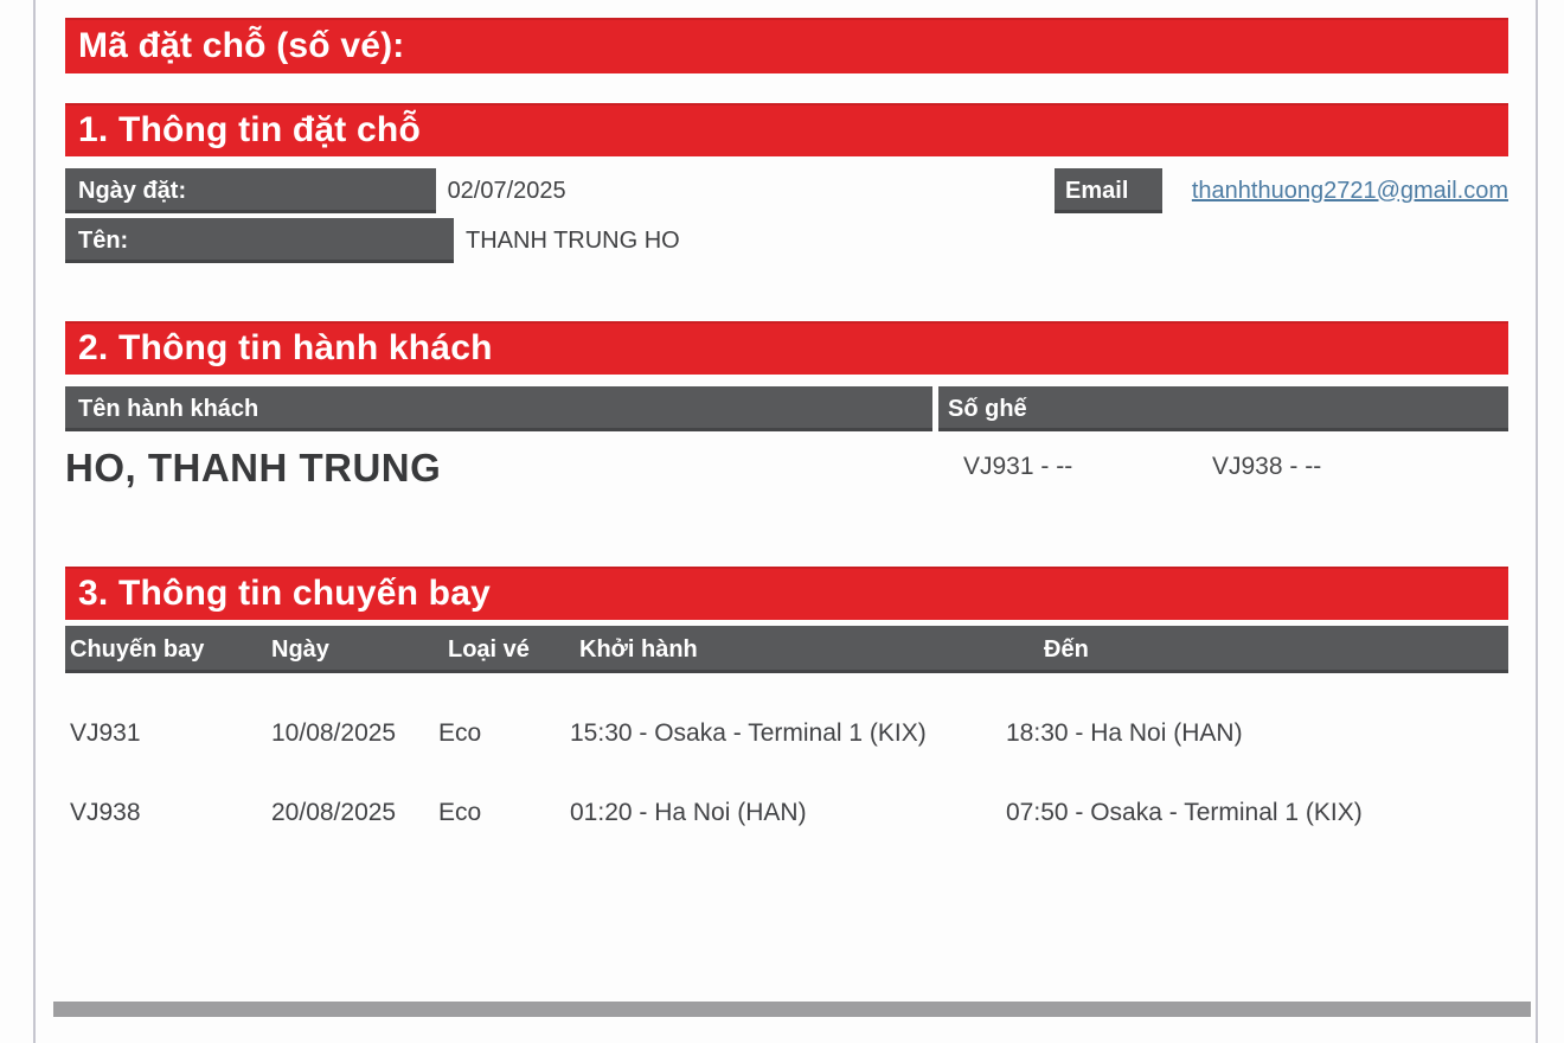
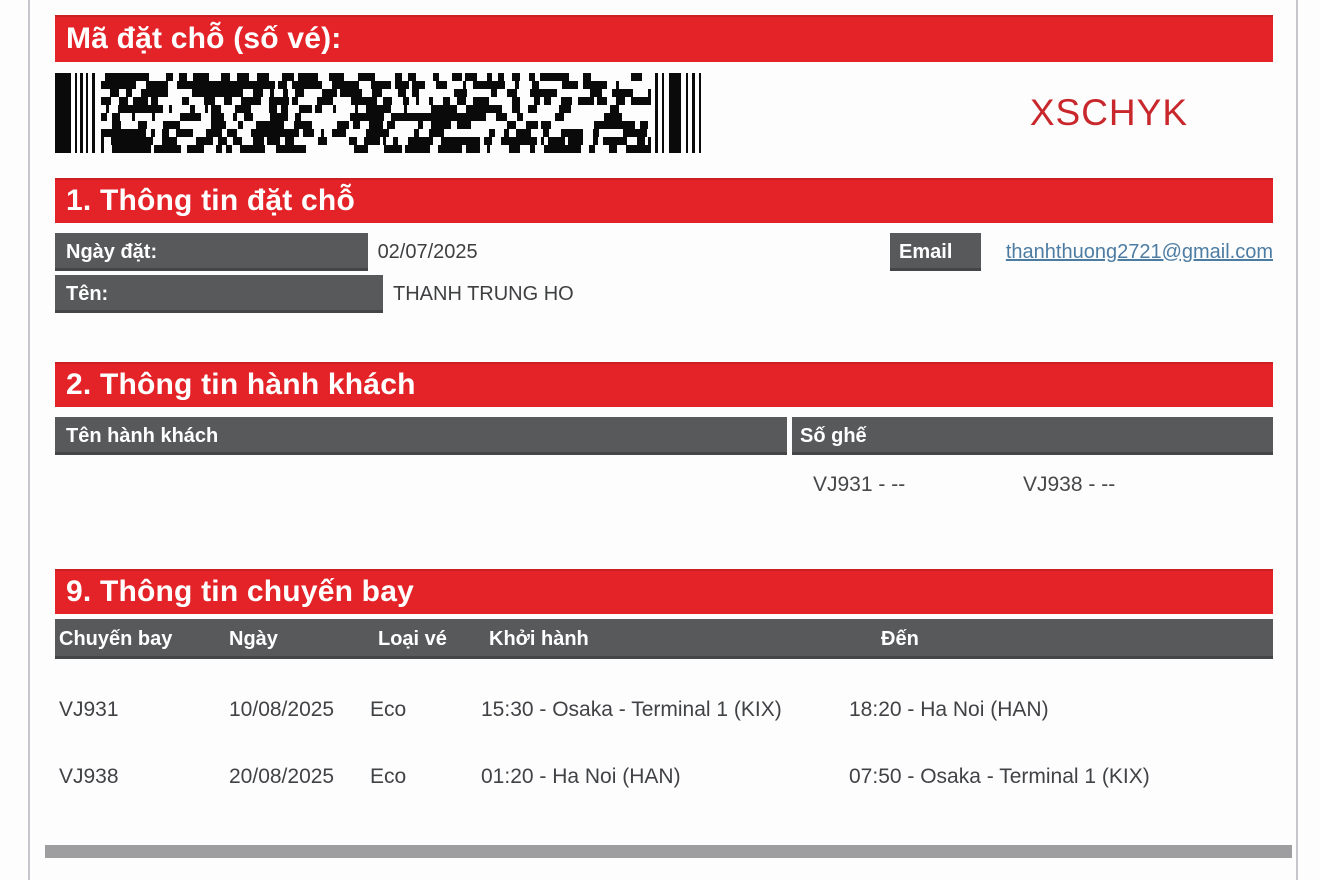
  Mã đặt chỗ (số vé):
+ XSCHYK
  1. Thông tin đặt chỗ
  Ngày đặt:
  02/07/2025
  Email
  thanhthuong2721@gmail.com
  Tên:
  THANH TRUNG HO
  2. Thông tin hành khách
  Tên hành khách
  Số ghế
- HO, THANH TRUNG
  VJ931 - --
  VJ938 - --
- 3. Thông tin chuyến bay
+ 9. Thông tin chuyến bay
  Chuyến bay
  Ngày
  Loại vé
  Khởi hành
  Đến
  VJ931
  10/08/2025
  Eco
  15:30 - Osaka - Terminal 1 (KIX)
- 18:30 - Ha Noi (HAN)
+ 18:20 - Ha Noi (HAN)
  VJ938
  20/08/2025
  Eco
  01:20 - Ha Noi (HAN)
  07:50 - Osaka - Terminal 1 (KIX)
